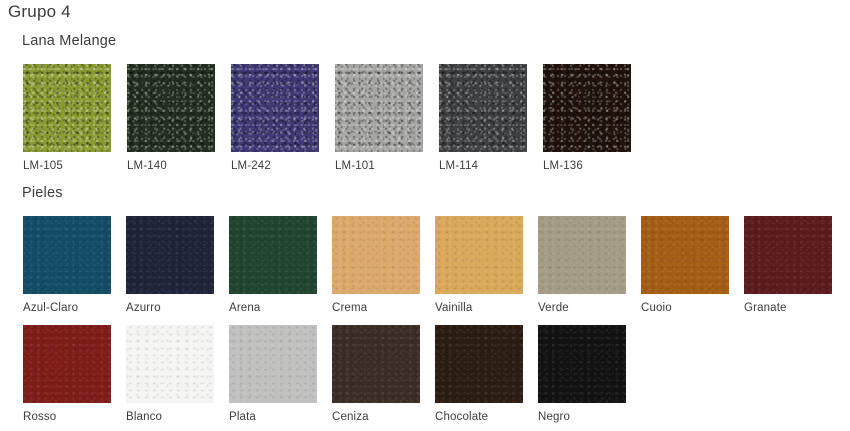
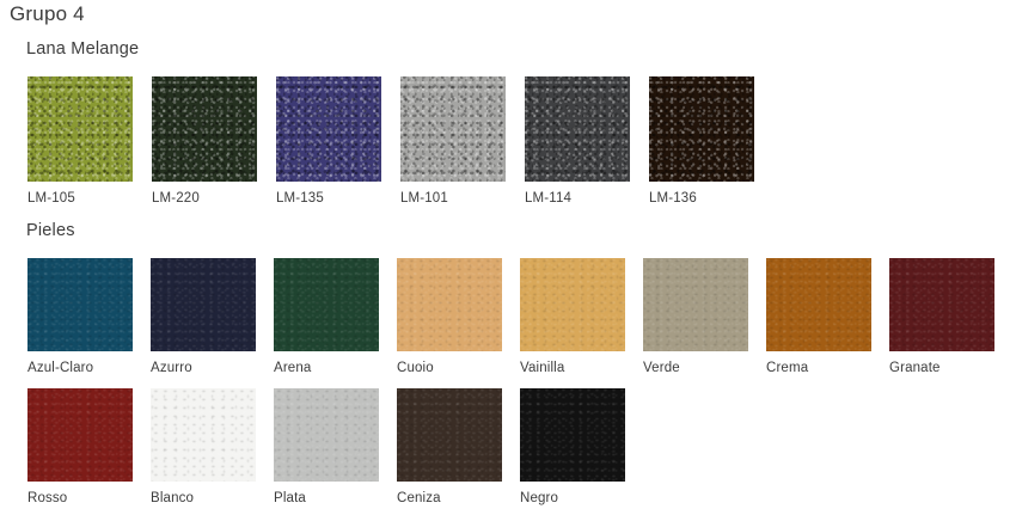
  Grupo 4
  Lana Melange
  LM-105
- LM-140
+ LM-220
- LM-242
+ LM-135
  LM-101
  LM-114
  LM-136
  Pieles
  Azul-Claro
  Azurro
  Arena
- Crema
+ Cuoio
  Vainilla
  Verde
- Cuoio
+ Crema
  Granate
  Rosso
  Blanco
  Plata
  Ceniza
- Chocolate
  Negro
